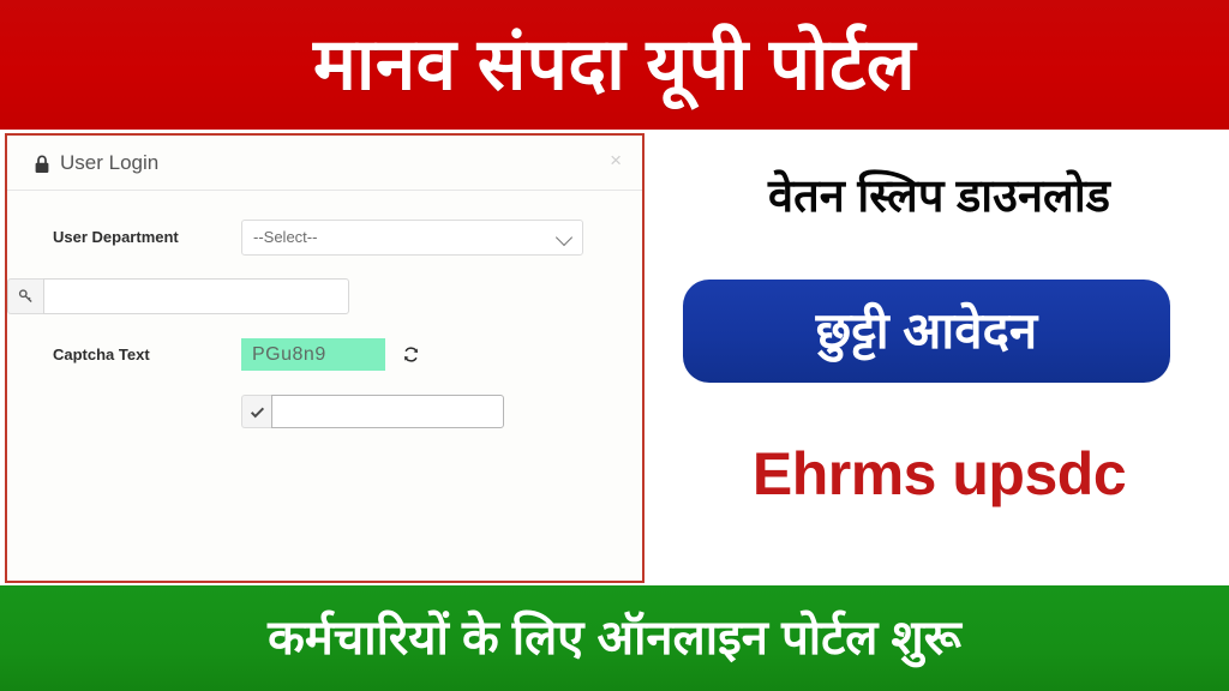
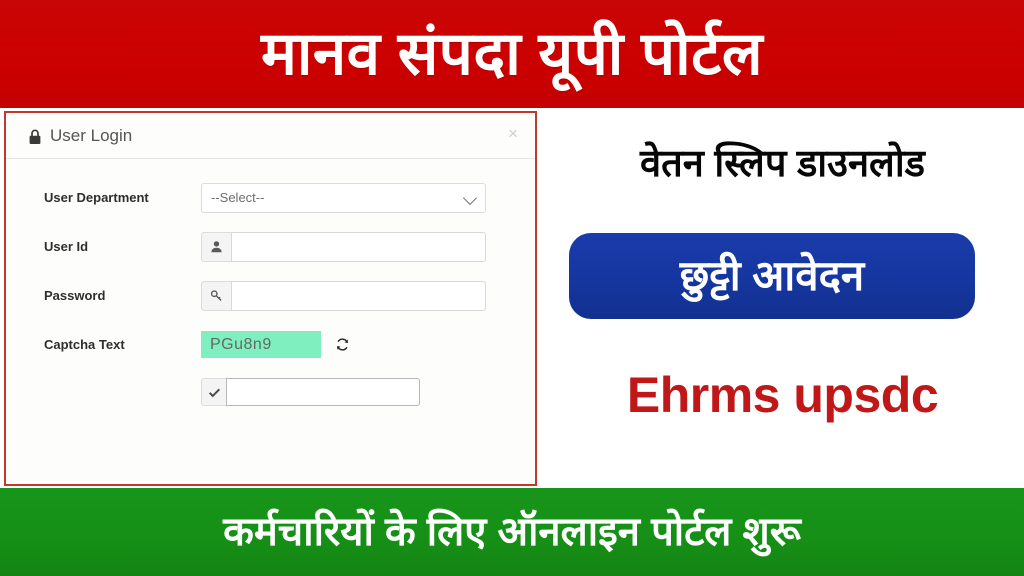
  मानव संपदा यूपी पोर्टल
  User Login
  ×
  User Department
  --Select--
+ User Id
+ Password
  Captcha Text
  PGu8n9
  वेतन स्लिप डाउनलोड
  छुट्टी आवेदन
  Ehrms upsdc
  कर्मचारियों के लिए ऑनलाइन पोर्टल शुरू
